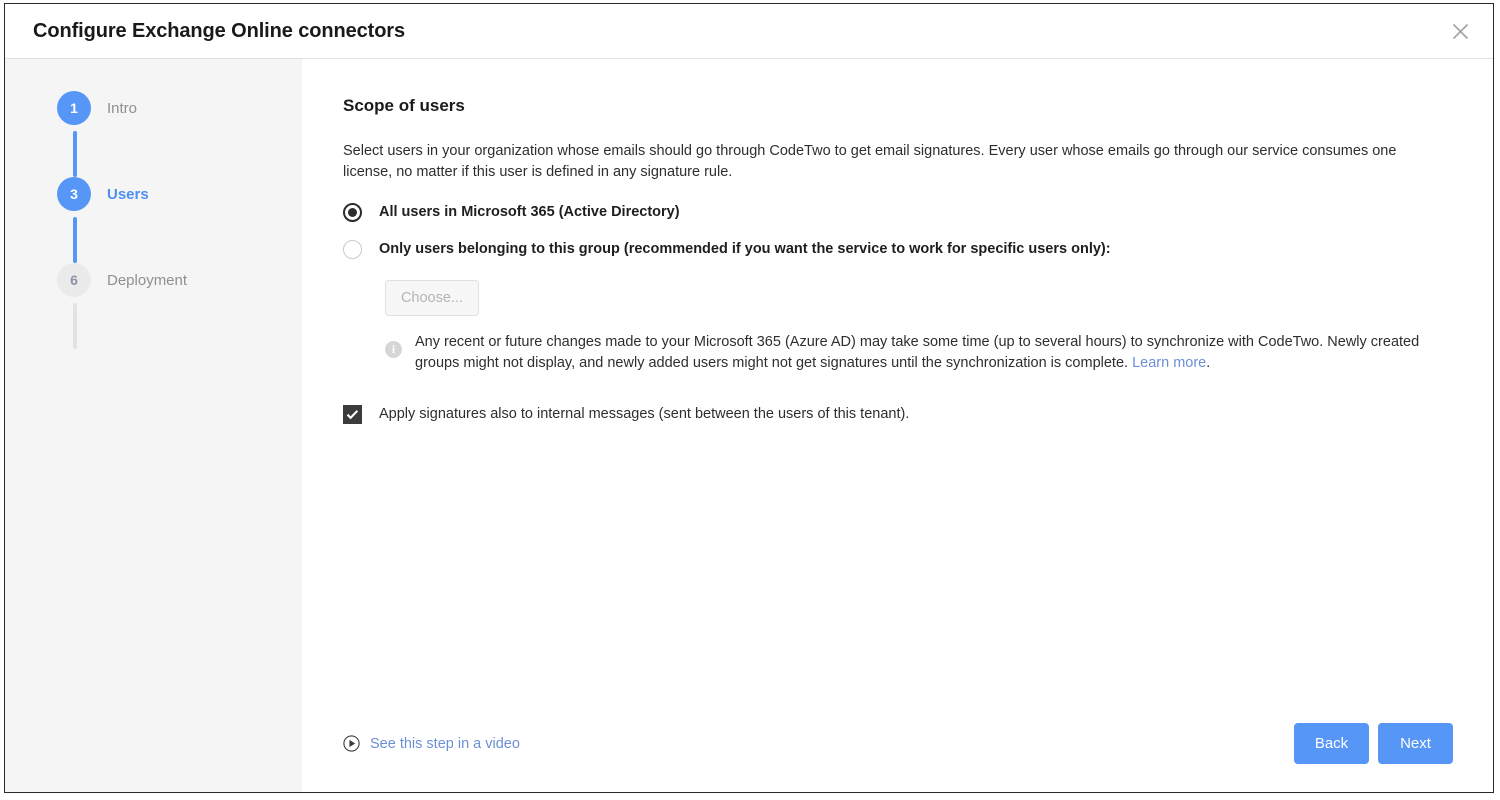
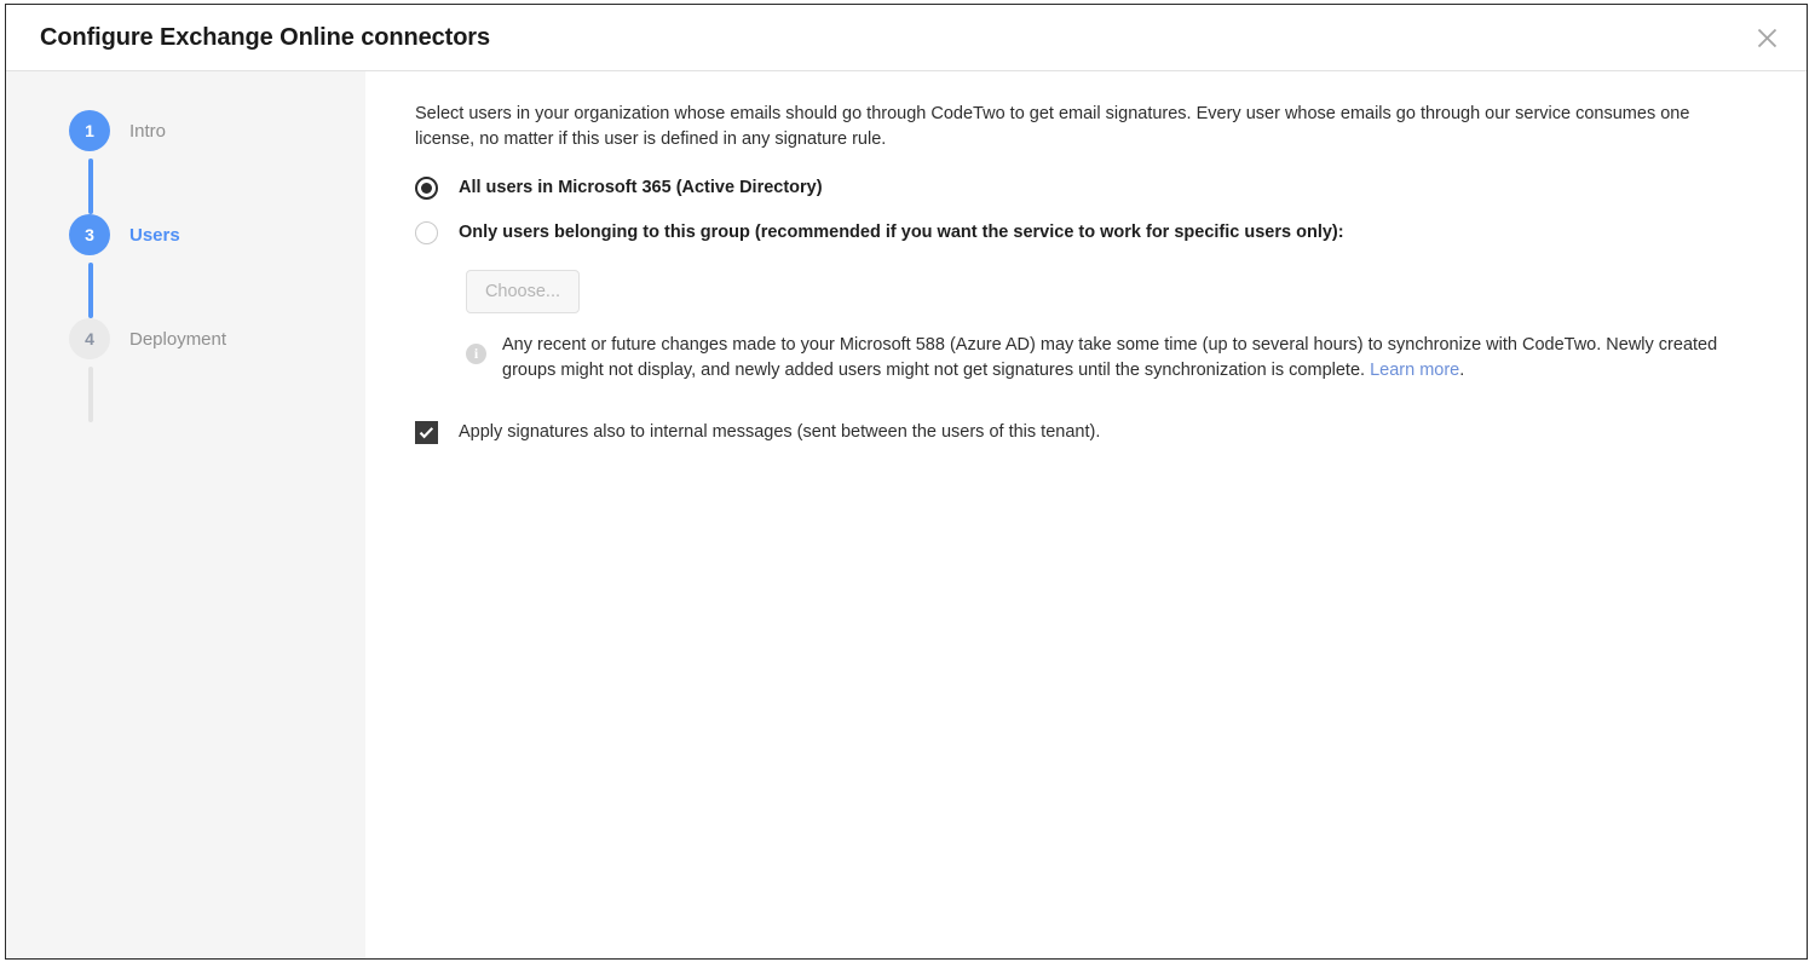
  Configure Exchange Online connectors
  1
  Intro
  3
  Users
- 6
+ 4
  Deployment
- Scope of users
  Select users in your organization whose emails should go through CodeTwo to get email signatures. Every user whose emails go through our service consumes one license, no matter if this user is defined in any signature rule.
  All users in Microsoft 365 (Active Directory)
  Only users belonging to this group (recommended if you want the service to work for specific users only):
  Choose...
  i
- Any recent or future changes made to your Microsoft 365 (Azure AD) may take some time (up to several hours) to synchronize with CodeTwo. Newly created groups might not display, and newly added users might not get signatures until the synchronization is complete. Learn more.
+ Any recent or future changes made to your Microsoft 588 (Azure AD) may take some time (up to several hours) to synchronize with CodeTwo. Newly created groups might not display, and newly added users might not get signatures until the synchronization is complete. Learn more.
  Apply signatures also to internal messages (sent between the users of this tenant).
- See this step in a video
- Back
- Next
